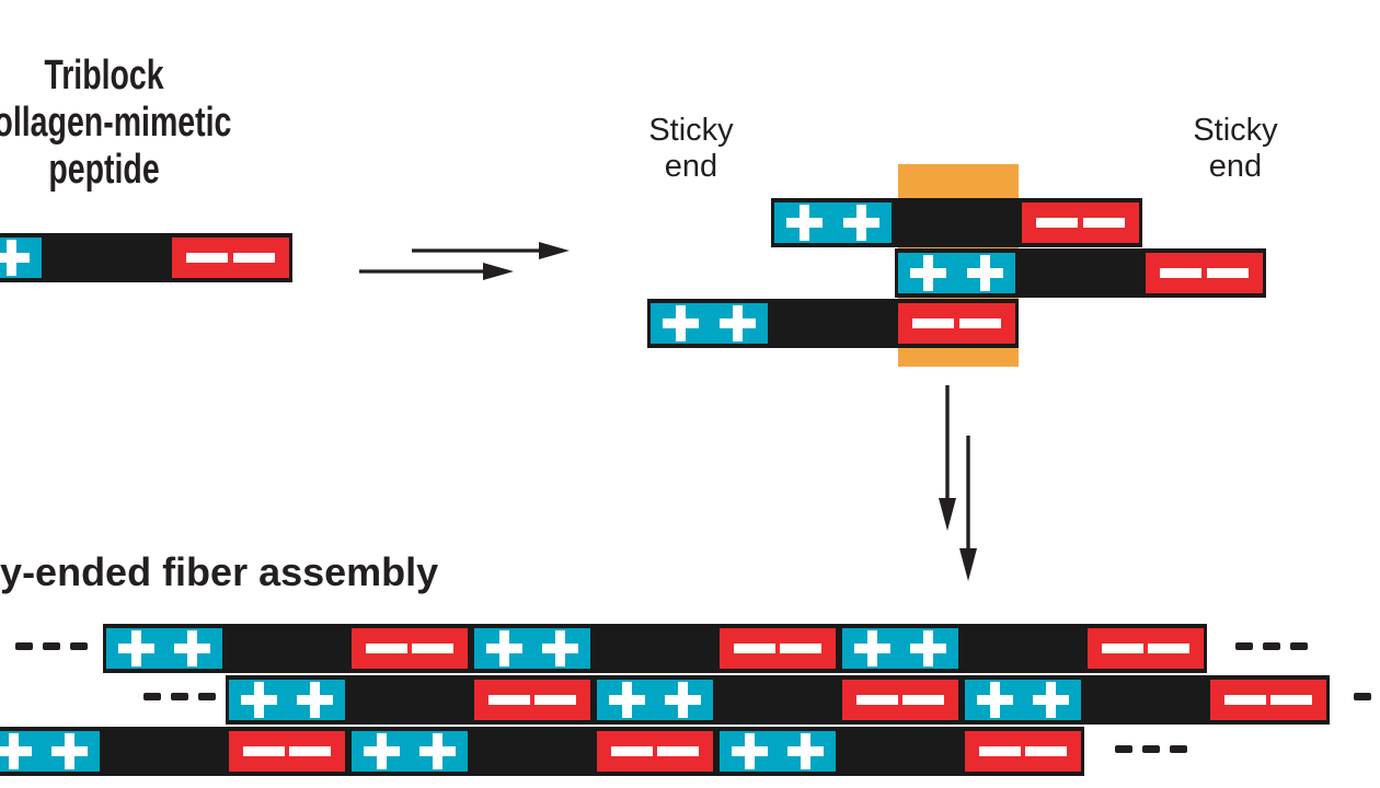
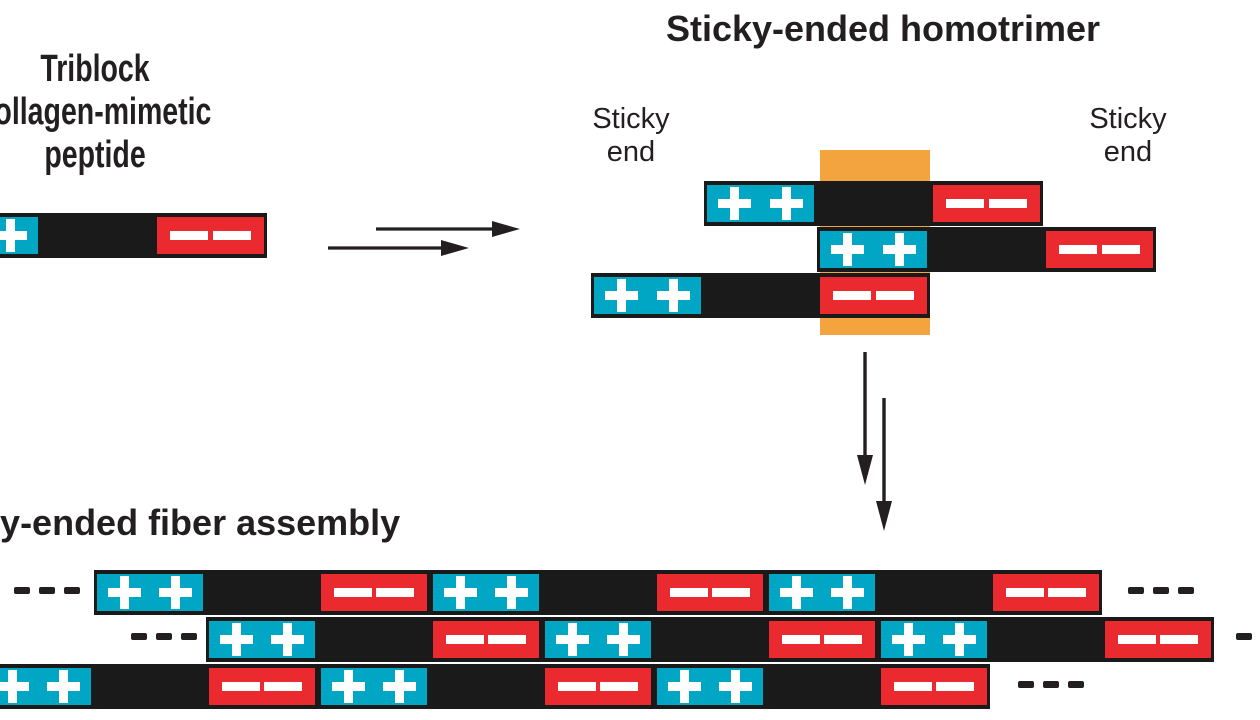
  Triblock
  ollagen-mimetic
  peptide
+ Sticky-ended homotrimer
  y-ended fiber assembly
  Sticky
  end
  Sticky
  end
